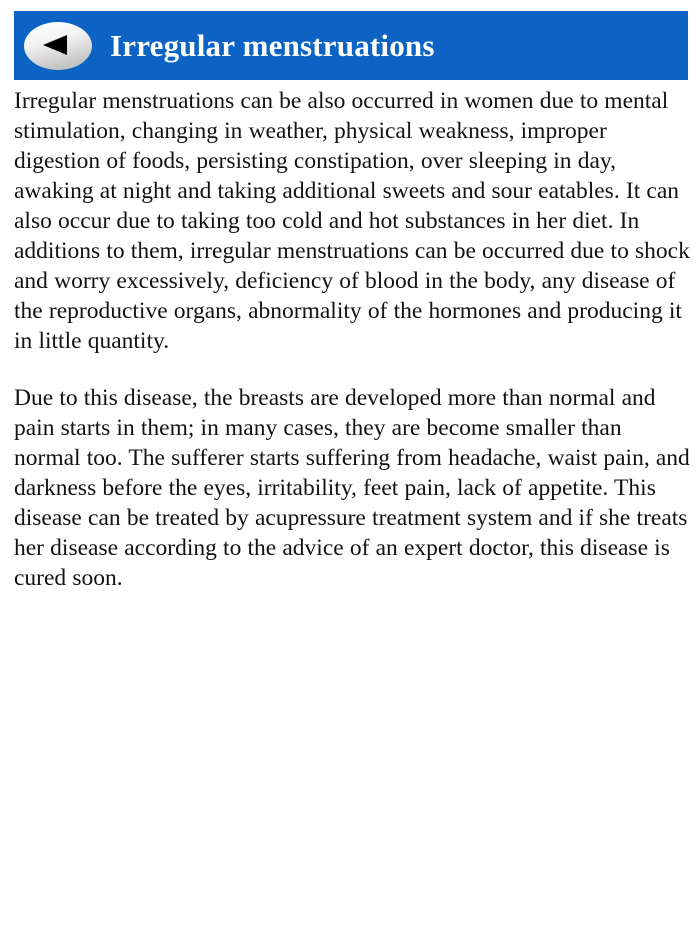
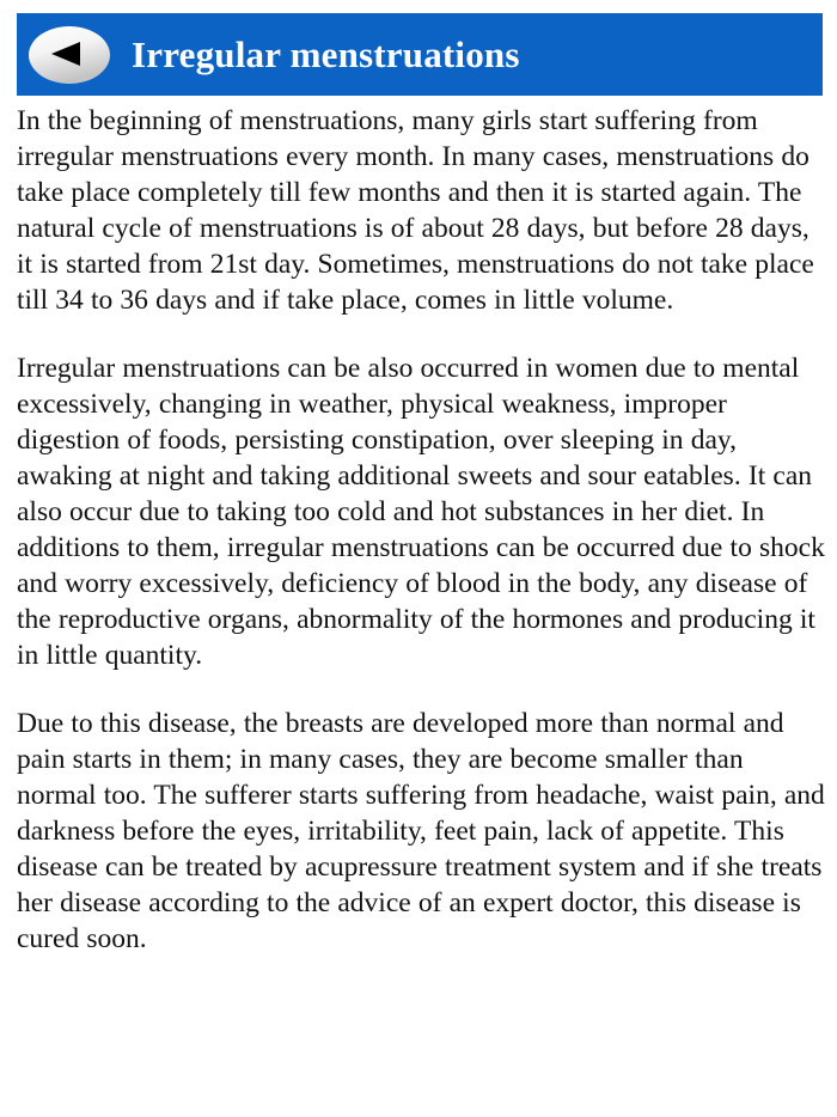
  Irregular menstruations
+ In the beginning of menstruations, many girls start suffering from irregular menstruations every month. In many cases, menstruations do take place completely till few months and then it is started again. The natural cycle of menstruations is of about 28 days, but before 28 days, it is started from 21st day. Sometimes, menstruations do not take place till 34 to 36 days and if take place, comes in little volume.
- Irregular menstruations can be also occurred in women due to mental stimulation, changing in weather, physical weakness, improper digestion of foods, persisting constipation, over sleeping in day, awaking at night and taking additional sweets and sour eatables. It can also occur due to taking too cold and hot substances in her diet. In additions to them, irregular menstruations can be occurred due to shock and worry excessively, deficiency of blood in the body, any disease of the reproductive organs, abnormality of the hormones and producing it in little quantity.
+ Irregular menstruations can be also occurred in women due to mental excessively, changing in weather, physical weakness, improper digestion of foods, persisting constipation, over sleeping in day, awaking at night and taking additional sweets and sour eatables. It can also occur due to taking too cold and hot substances in her diet. In additions to them, irregular menstruations can be occurred due to shock and worry excessively, deficiency of blood in the body, any disease of the reproductive organs, abnormality of the hormones and producing it in little quantity.
  Due to this disease, the breasts are developed more than normal and pain starts in them; in many cases, they are become smaller than normal too. The sufferer starts suffering from headache, waist pain, and darkness before the eyes, irritability, feet pain, lack of appetite. This disease can be treated by acupressure treatment system and if she treats her disease according to the advice of an expert doctor, this disease is cured soon.
